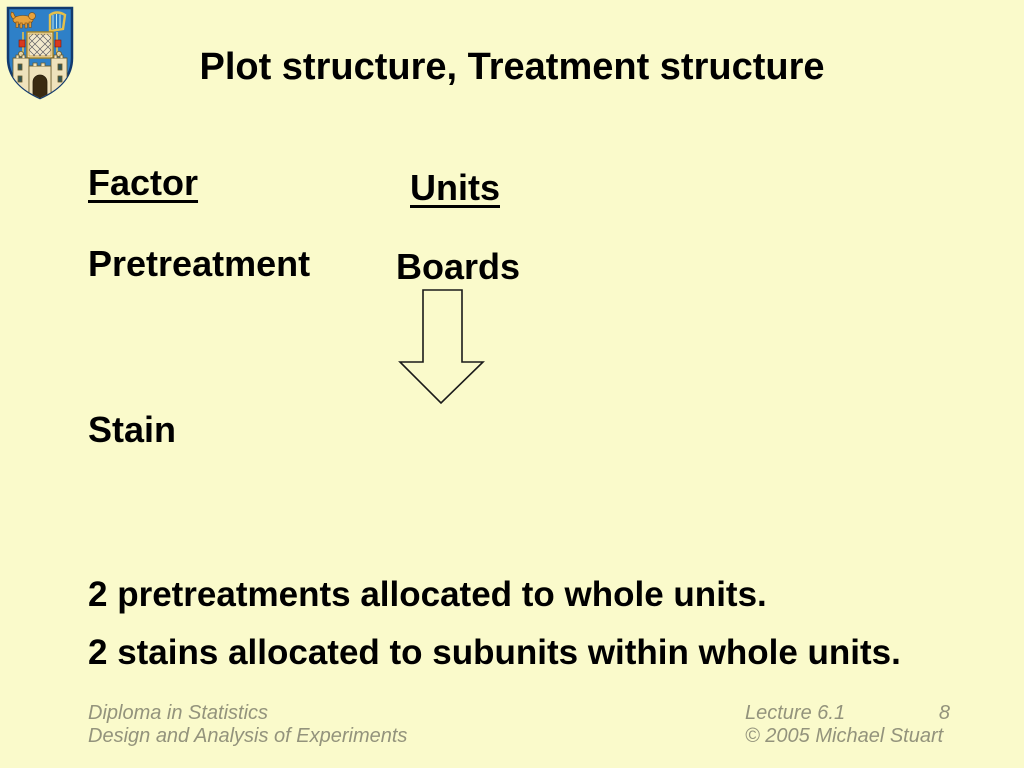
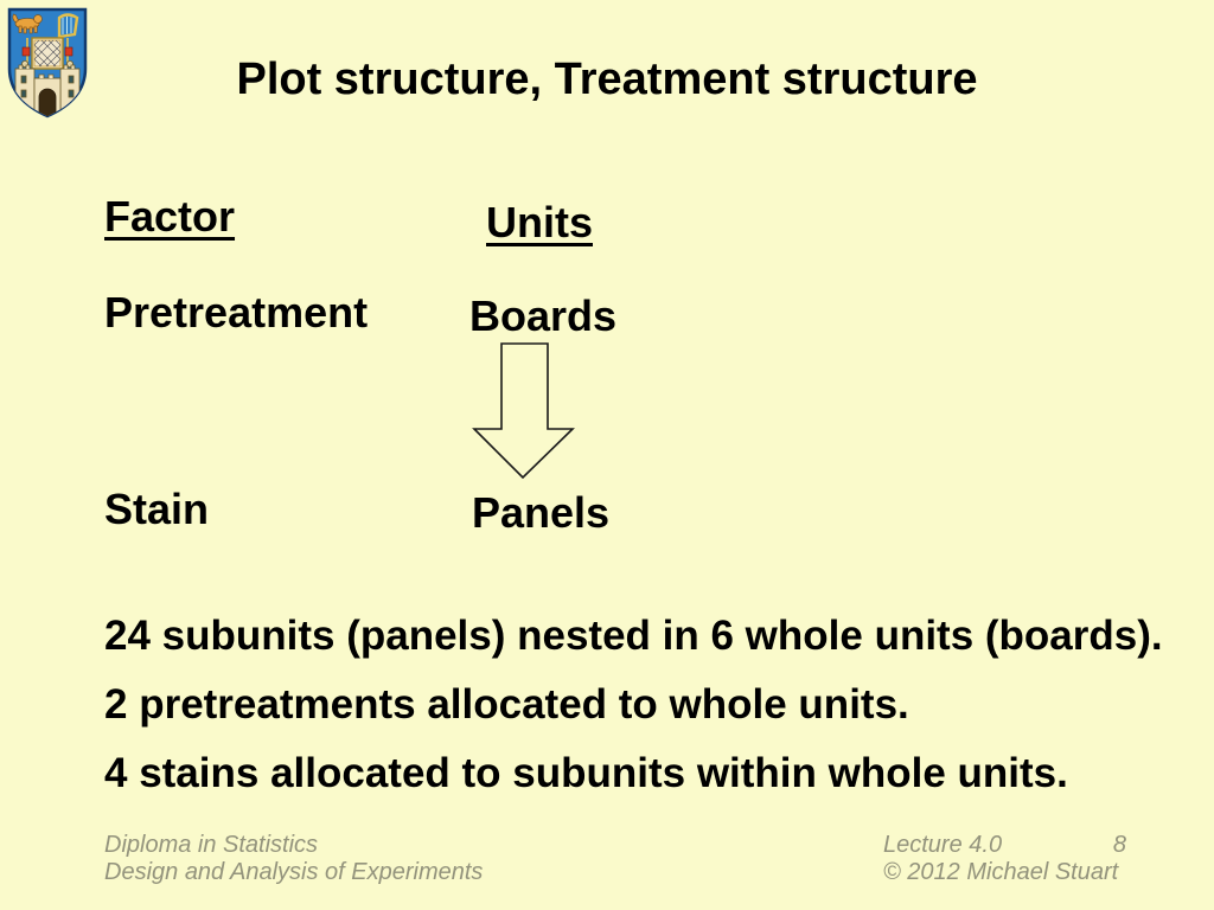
  Plot structure, Treatment structure
  Factor
  Units
  Pretreatment
  Boards
  Stain
+ Panels
+ 24 subunits (panels) nested in 6 whole units (boards).
  2 pretreatments allocated to whole units.
- 2 stains allocated to subunits within whole units.
+ 4 stains allocated to subunits within whole units.
  Diploma in Statistics
  Design and Analysis of Experiments
- Lecture 6.1
+ Lecture 4.0
  8
- © 2005 Michael Stuart
+ © 2012 Michael Stuart
